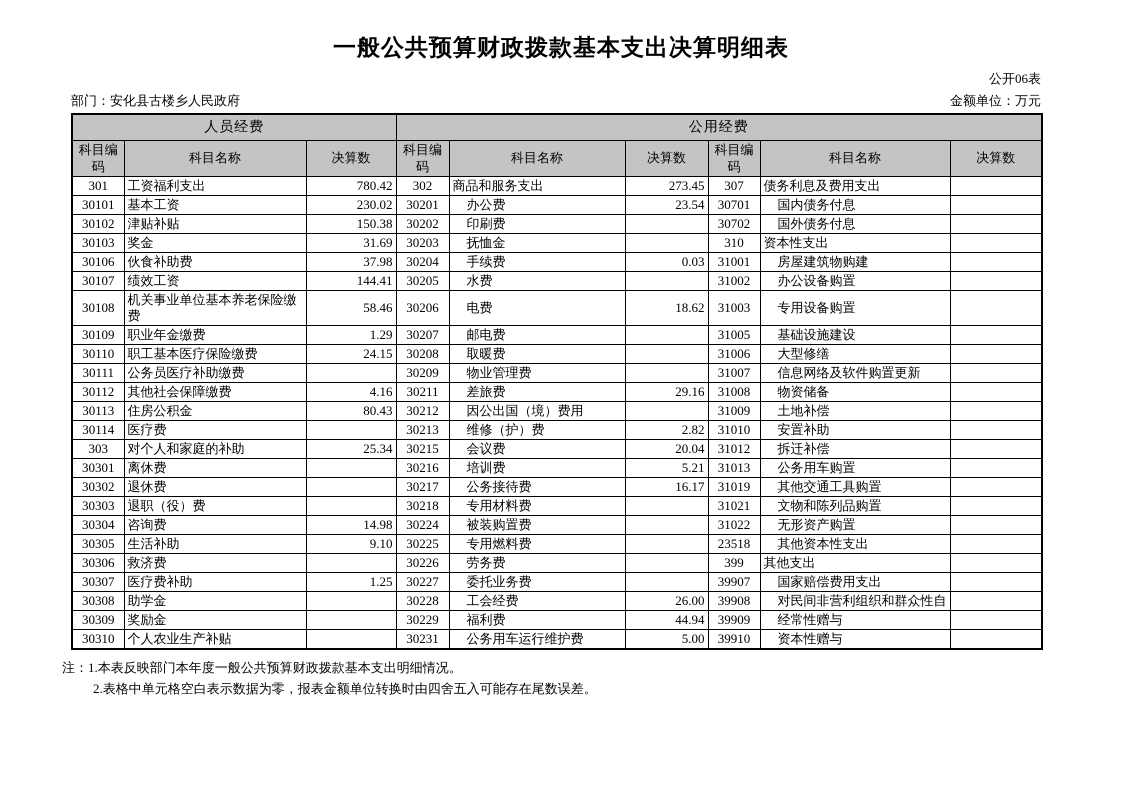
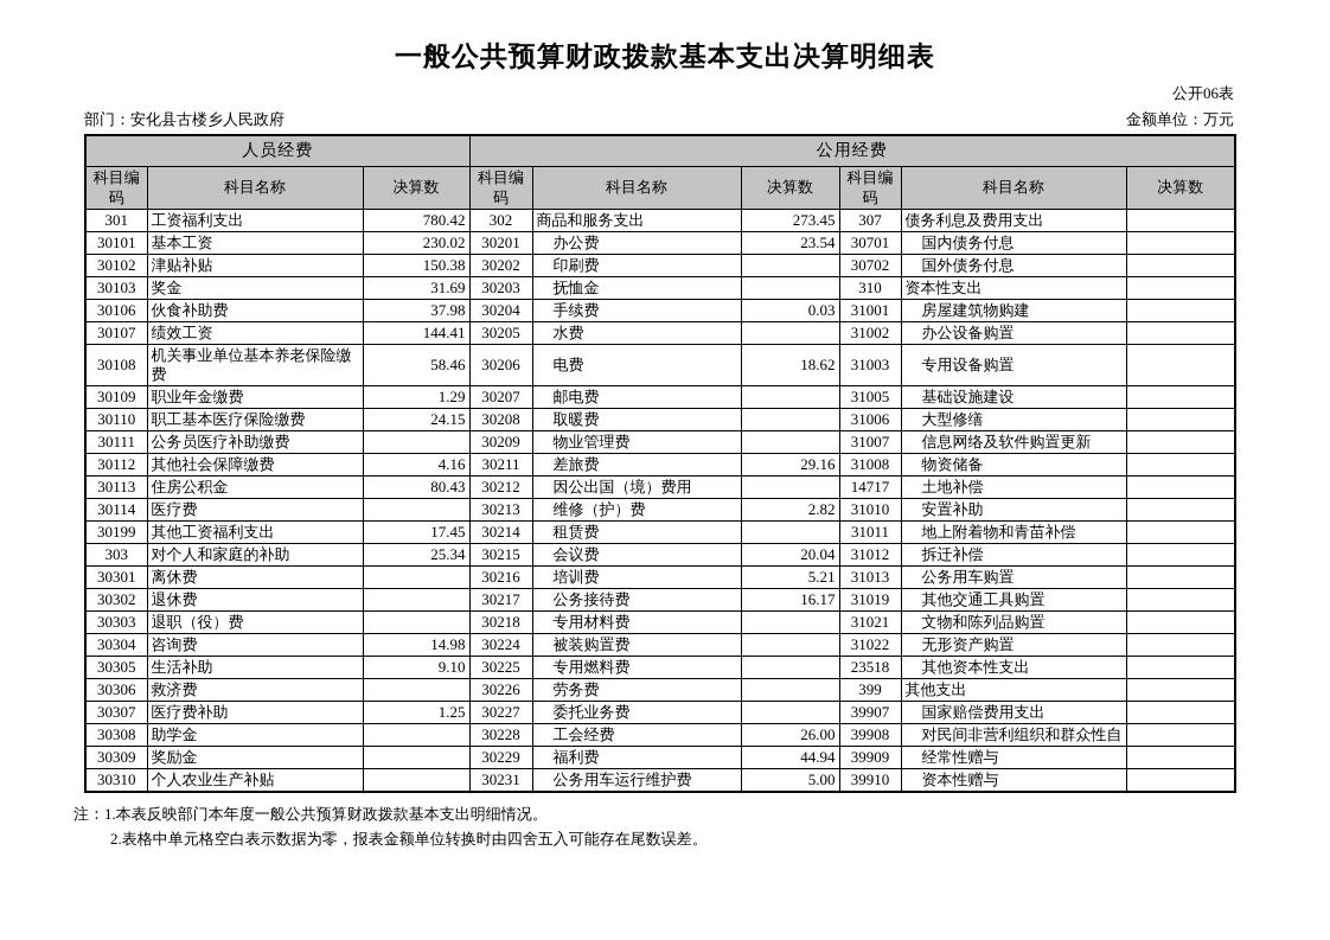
  一般公共预算财政拨款基本支出决算明细表
  公开06表
  部门：安化县古楼乡人民政府
  金额单位：万元
  人员经费	公用经费
  科目编码	科目名称	决算数	科目编码	科目名称	决算数	科目编码	科目名称	决算数
  301	工资福利支出	780.42	302	商品和服务支出	273.45	307	债务利息及费用支出
  30101	基本工资	230.02	30201	办公费	23.54	30701	国内债务付息
  30102	津贴补贴	150.38	30202	印刷费		30702	国外债务付息
  30103	奖金	31.69	30203	抚恤金		310	资本性支出
  30106	伙食补助费	37.98	30204	手续费	0.03	31001	房屋建筑物购建
  30107	绩效工资	144.41	30205	水费		31002	办公设备购置
  30108	机关事业单位基本养老保险缴费	58.46	30206	电费	18.62	31003	专用设备购置
  30109	职业年金缴费	1.29	30207	邮电费		31005	基础设施建设
  30110	职工基本医疗保险缴费	24.15	30208	取暖费		31006	大型修缮
  30111	公务员医疗补助缴费		30209	物业管理费		31007	信息网络及软件购置更新
  30112	其他社会保障缴费	4.16	30211	差旅费	29.16	31008	物资储备
- 30113	住房公积金	80.43	30212	因公出国（境）费用		31009	土地补偿
+ 30113	住房公积金	80.43	30212	因公出国（境）费用		14717	土地补偿
  30114	医疗费		30213	维修（护）费	2.82	31010	安置补助
+ 30199	其他工资福利支出	17.45	30214	租赁费		31011	地上附着物和青苗补偿
  303	对个人和家庭的补助	25.34	30215	会议费	20.04	31012	拆迁补偿
  30301	离休费		30216	培训费	5.21	31013	公务用车购置
  30302	退休费		30217	公务接待费	16.17	31019	其他交通工具购置
  30303	退职（役）费		30218	专用材料费		31021	文物和陈列品购置
  30304	咨询费	14.98	30224	被装购置费		31022	无形资产购置
  30305	生活补助	9.10	30225	专用燃料费		23518	其他资本性支出
  30306	救济费		30226	劳务费		399	其他支出
  30307	医疗费补助	1.25	30227	委托业务费		39907	国家赔偿费用支出
  30308	助学金		30228	工会经费	26.00	39908	对民间非营利组织和群众性自
  30309	奖励金		30229	福利费	44.94	39909	经常性赠与
  30310	个人农业生产补贴		30231	公务用车运行维护费	5.00	39910	资本性赠与
  注：1.本表反映部门本年度一般公共预算财政拨款基本支出明细情况。
  2.表格中单元格空白表示数据为零，报表金额单位转换时由四舍五入可能存在尾数误差。
